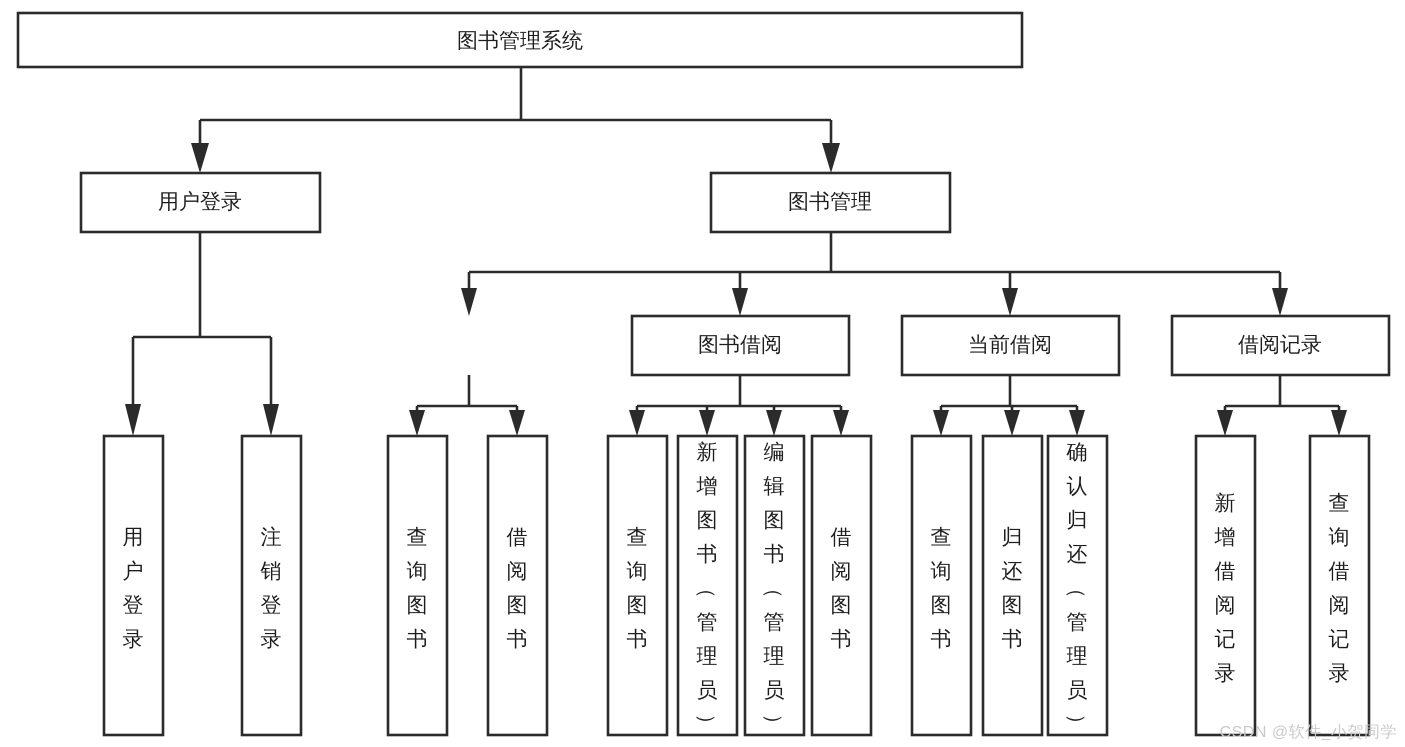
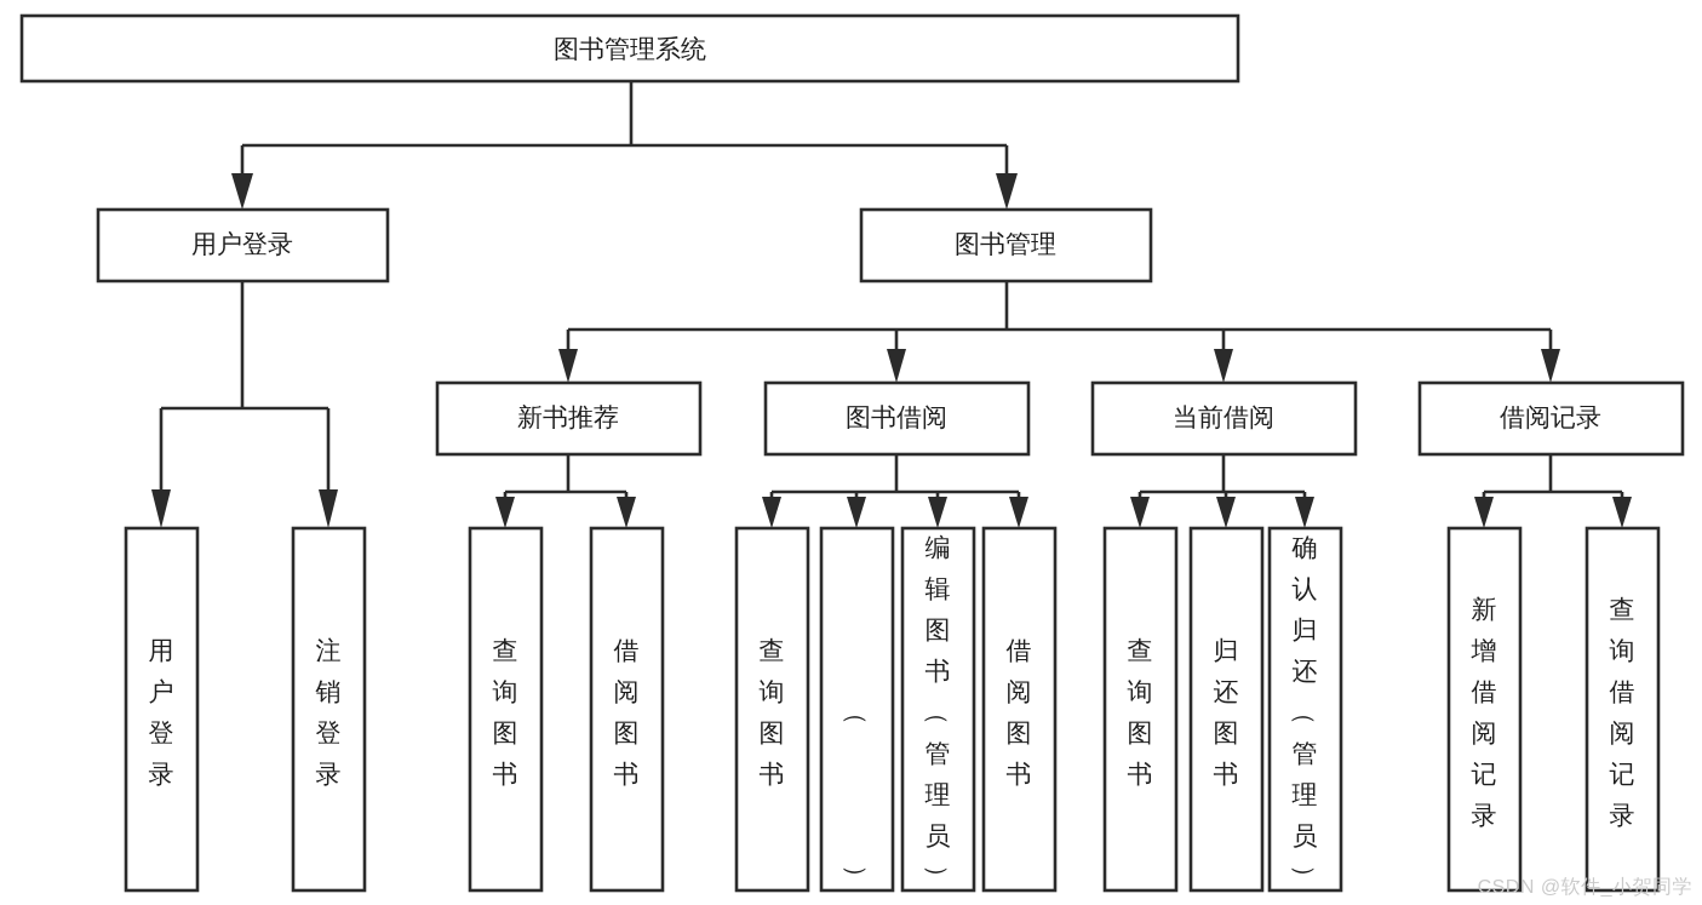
  图书管理系统
  用户登录
  图书管理
+ 新书推荐
  图书借阅
  当前借阅
  借阅记录
  用户登录
  注销登录
  查询图书
  借阅图书
  查询图书
- 新增图书管理员
  编辑图书管理员
  借阅图书
  查询图书
  归还图书
  确认归还管理员
  新增借阅记录
  查询借阅记录
  CSDN @软件_小贺同学
